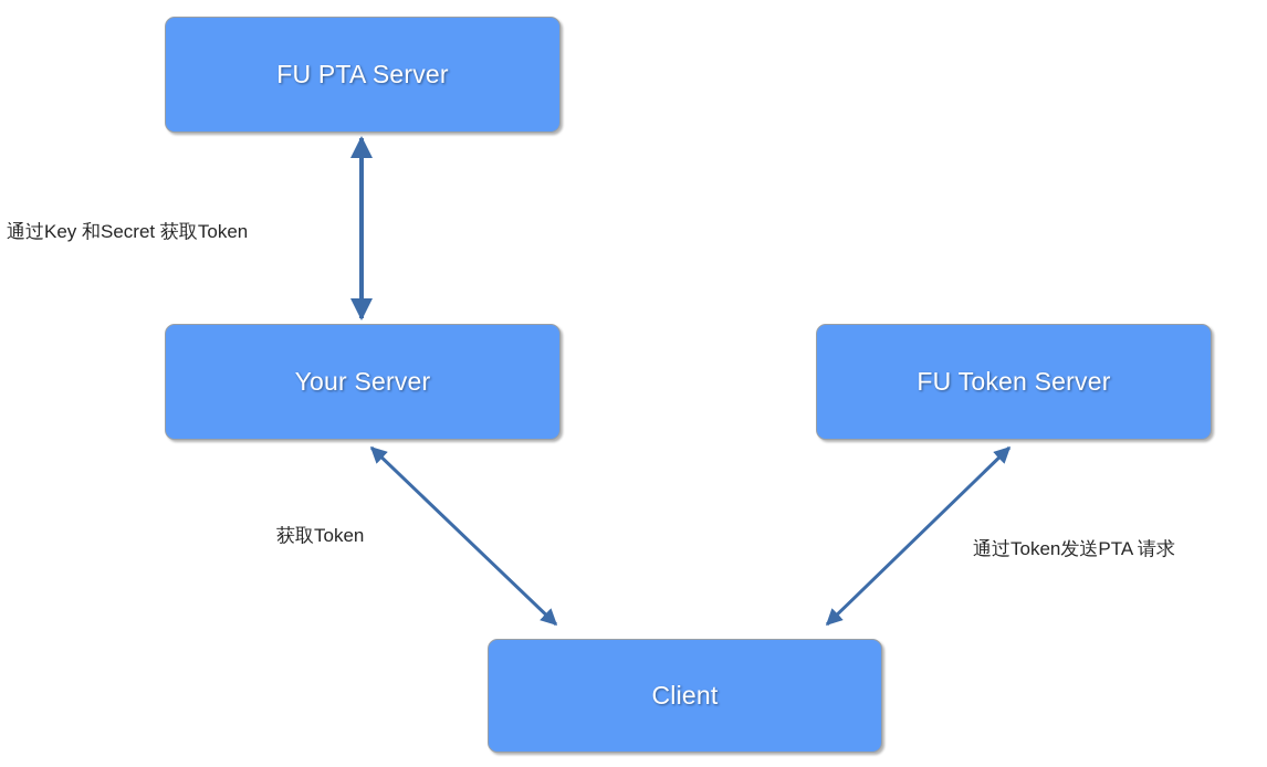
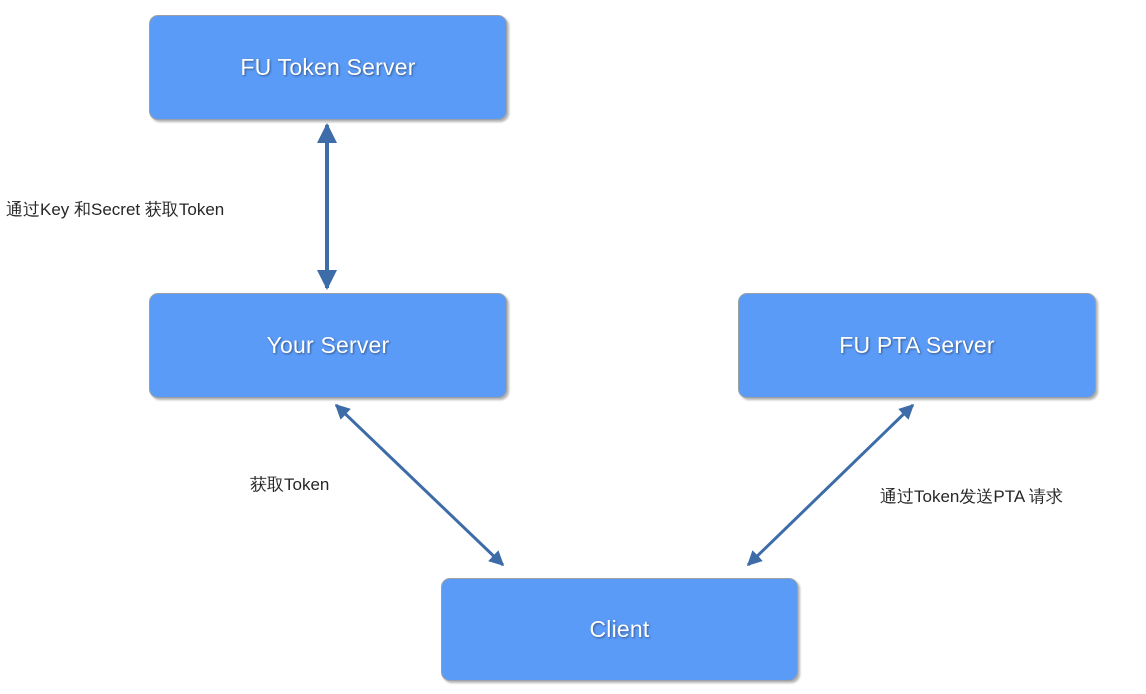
- FU PTA Server
+ FU Token Server
  Your Server
- FU Token Server
+ FU PTA Server
  Client
  通过Key 和Secret 获取Token
  获取Token
  通过Token发送PTA 请求
